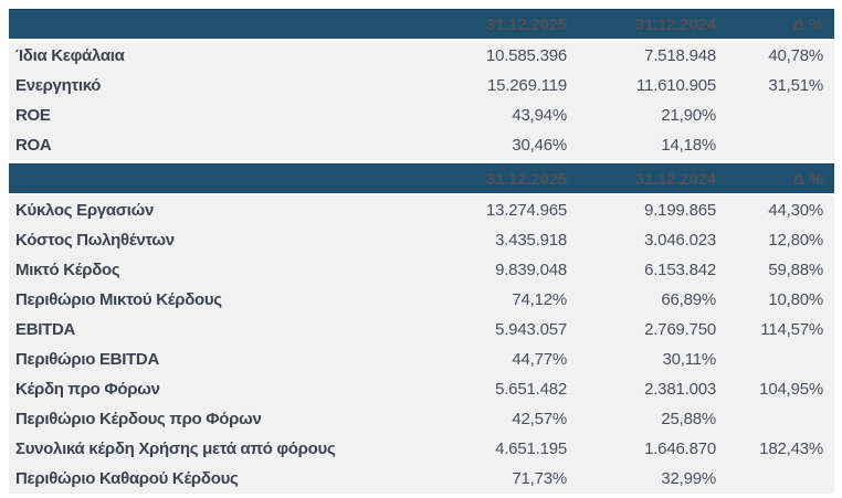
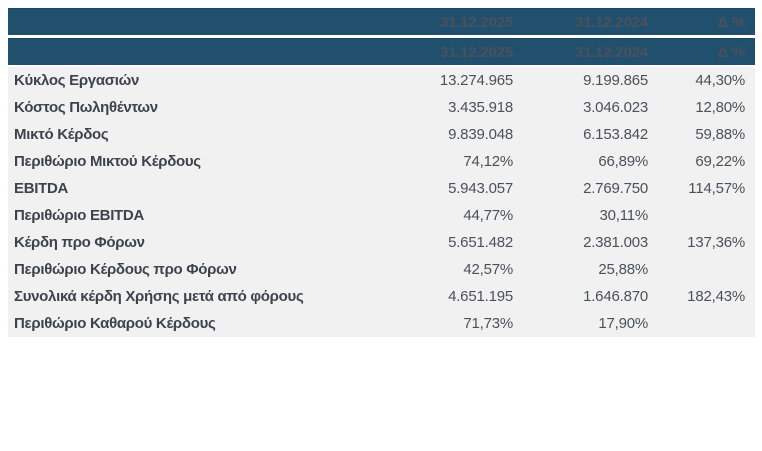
  31.12.2025
  31.12.2024
  Δ %
- Ίδια Κεφάλαια
- 10.585.396
- 7.518.948
- 40,78%
- Ενεργητικό
- 15.269.119
- 11.610.905
- 31,51%
- ROE
- 43,94%
- 21,90%
- ROA
- 30,46%
- 14,18%
  31.12.2025
  31.12.2024
  Δ %
  Κύκλος Εργασιών
  13.274.965
  9.199.865
  44,30%
  Κόστος Πωληθέντων
  3.435.918
  3.046.023
  12,80%
  Μικτό Κέρδος
  9.839.048
  6.153.842
  59,88%
  Περιθώριο Μικτού Κέρδους
  74,12%
  66,89%
- 10,80%
+ 69,22%
  EBITDA
  5.943.057
  2.769.750
  114,57%
  Περιθώριο EBITDA
  44,77%
  30,11%
  Κέρδη προ Φόρων
  5.651.482
  2.381.003
- 104,95%
+ 137,36%
  Περιθώριο Κέρδους προ Φόρων
  42,57%
  25,88%
  Συνολικά κέρδη Χρήσης μετά από φόρους
  4.651.195
  1.646.870
  182,43%
  Περιθώριο Καθαρού Κέρδους
  71,73%
- 32,99%
+ 17,90%
